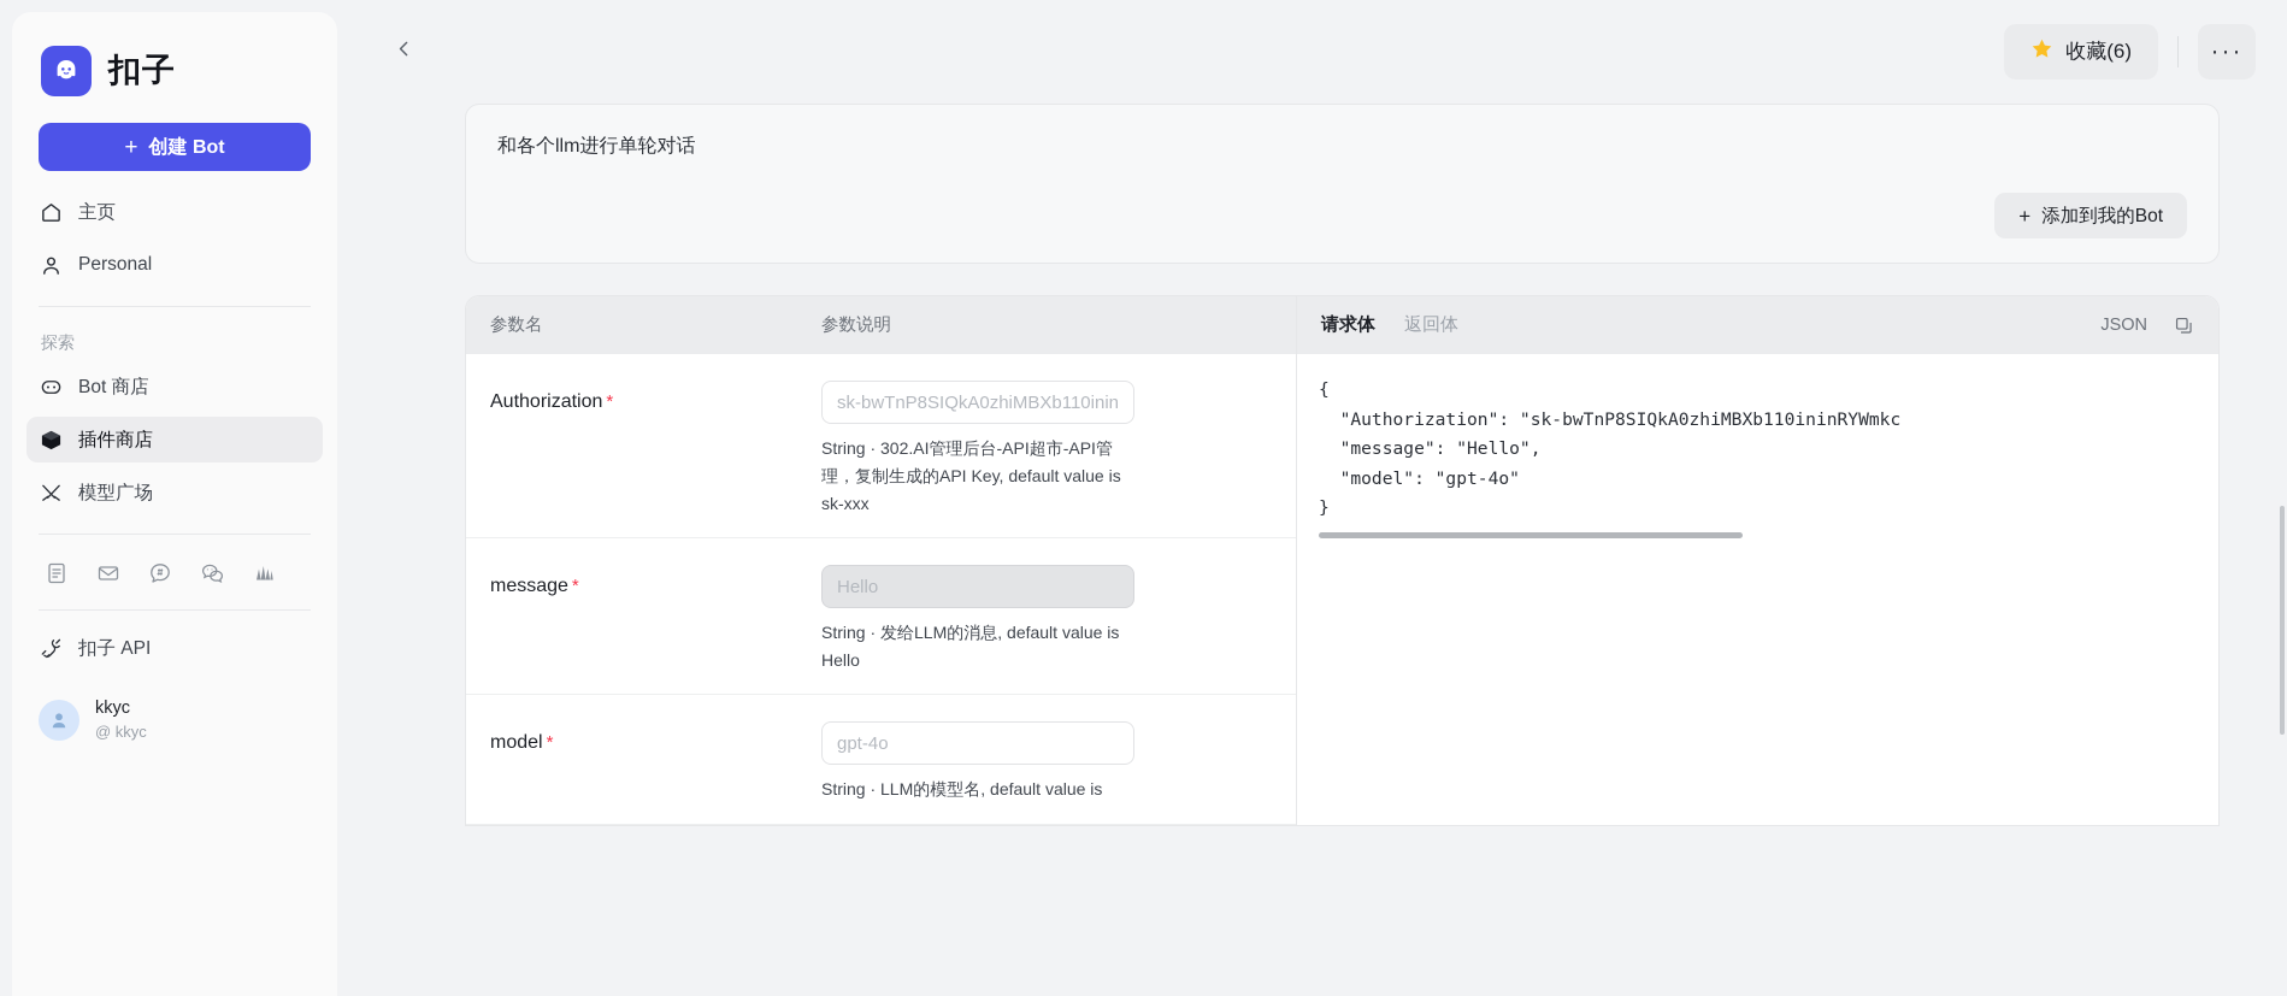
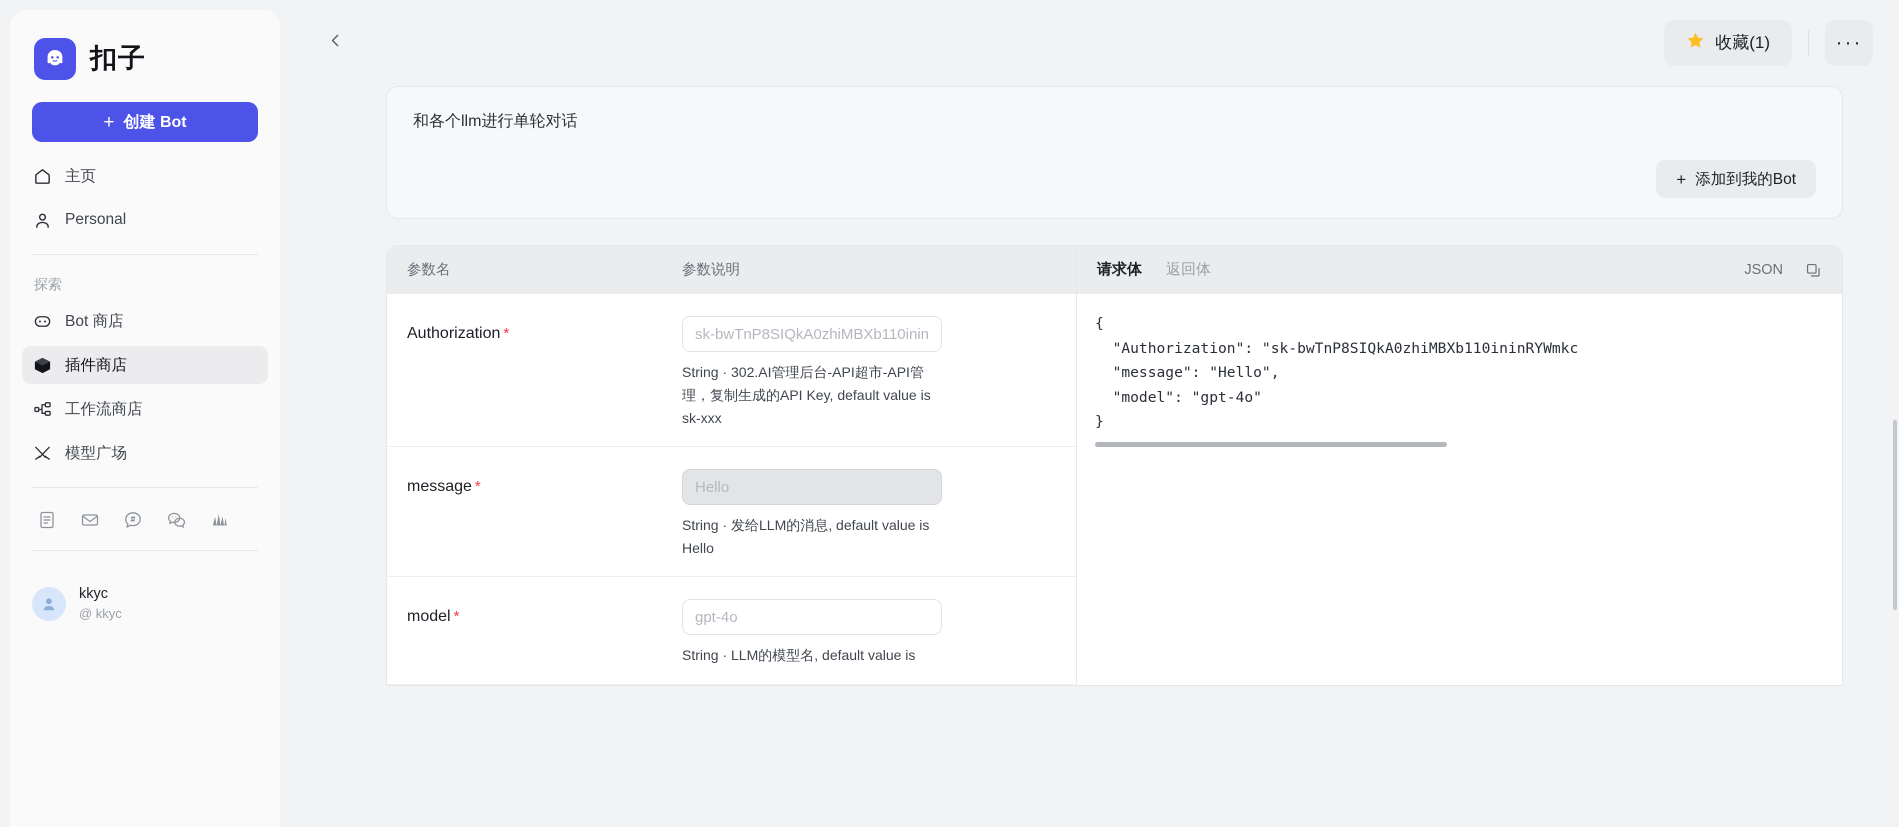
  扣子
  +
  创建 Bot
  主页
  Personal
  探索
  Bot 商店
  插件商店
+ 工作流商店
  模型广场
- 扣子 API
  kkyc
  @ kkyc
- 收藏(6)
+ 收藏(1)
  ···
  和各个llm进行单轮对话
  +
  添加到我的Bot
  参数名
  参数说明
  Authorization *
  sk-bwTnP8SIQkA0zhiMBXb110inin
  String · 302.AI管理后台-API超市-API管理，复制生成的API Key, default value is sk-xxx
  message *
  Hello
  String · 发给LLM的消息, default value is Hello
  model *
  gpt-4o
  String · LLM的模型名, default value is
  请求体
  返回体
  JSON
  {
  "Authorization": "sk-bwTnP8SIQkA0zhiMBXb110ininRYWmkc
  "message": "Hello",
  "model": "gpt-4o"
  }
